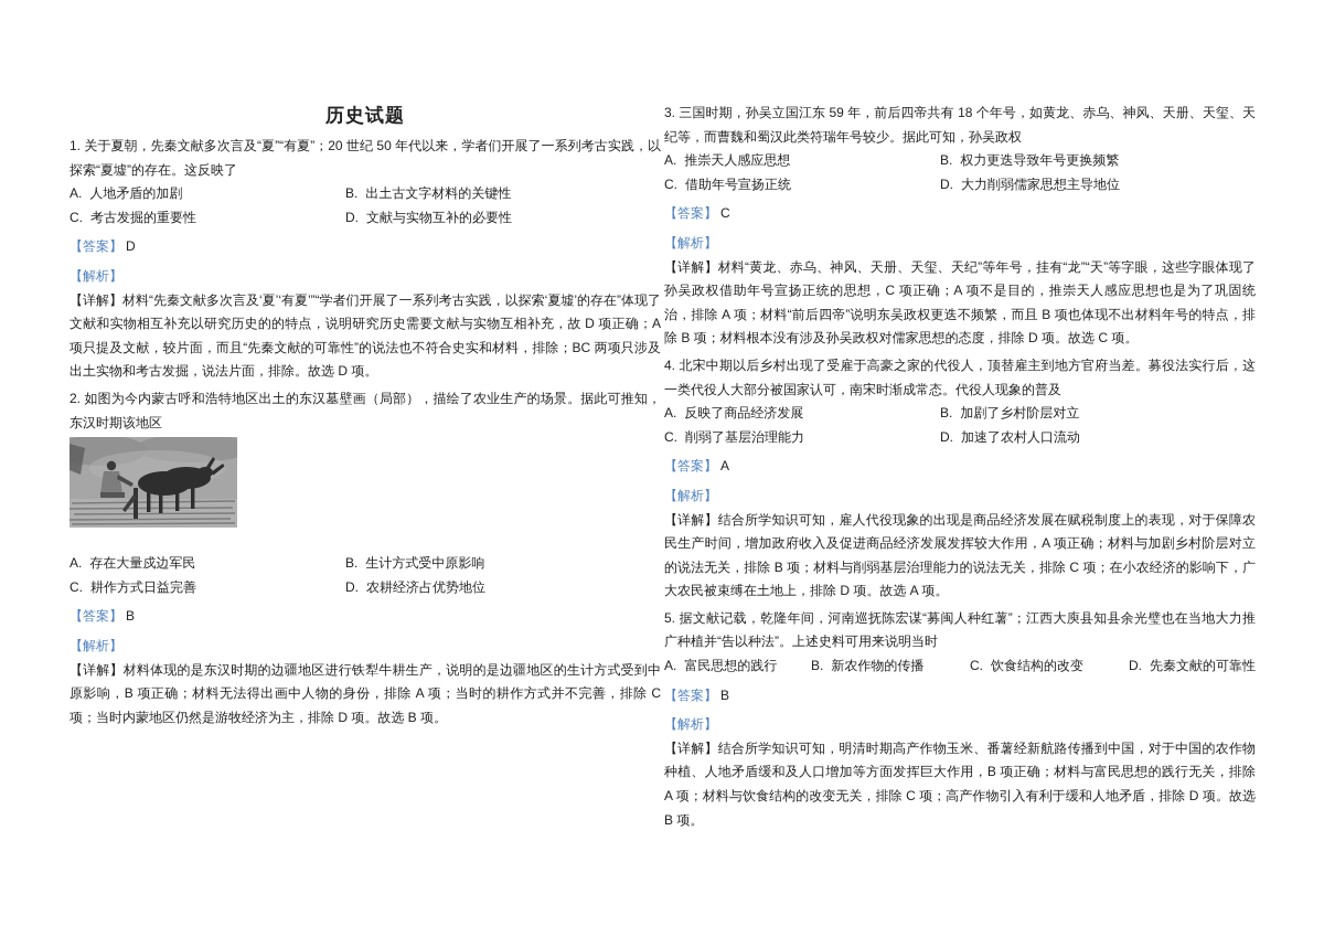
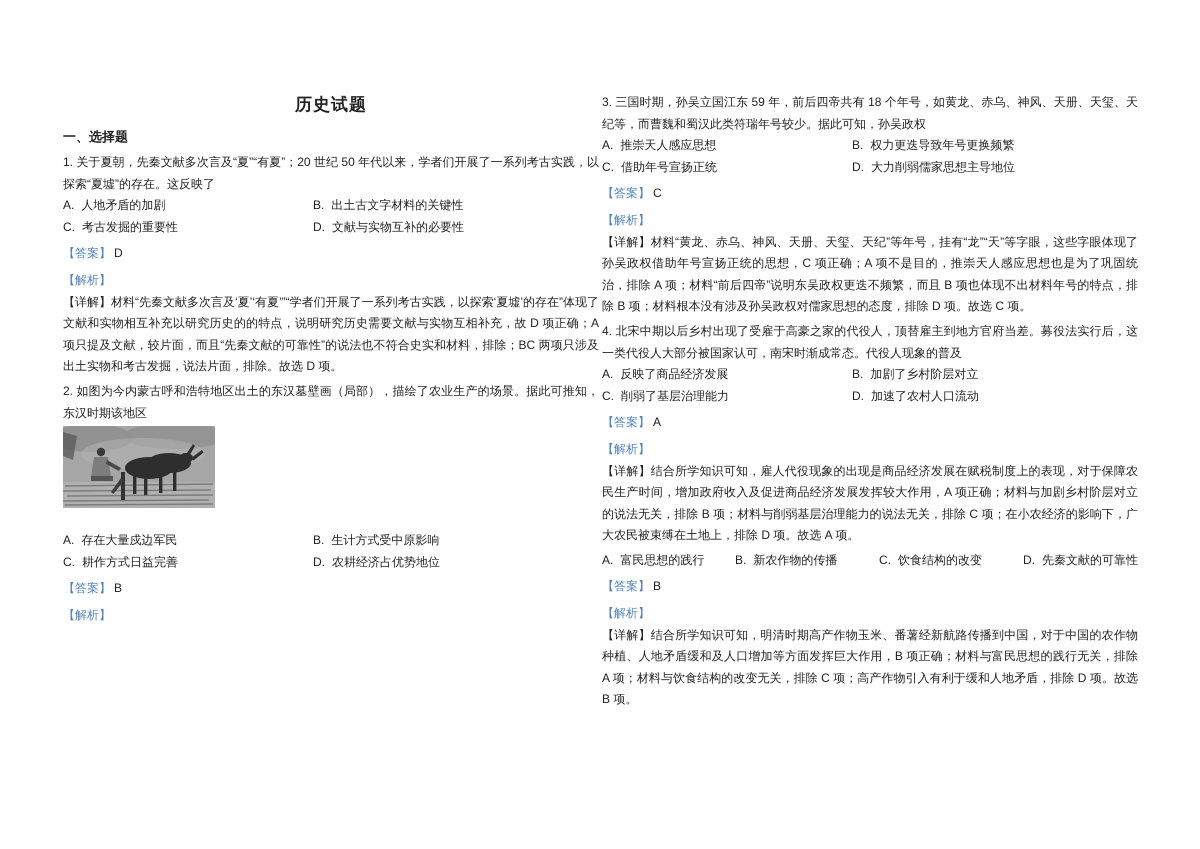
  历史试题
+ 一、选择题
  1. 关于夏朝，先秦文献多次言及“夏”“有夏”；20 世纪 50 年代以来，学者们开展了一系列考古实践，以探索“夏墟”的存在。这反映了
  A.
  人地矛盾的加剧
  B.
  出土古文字材料的关键性
  C.
  考古发掘的重要性
  D.
  文献与实物互补的必要性
  【答案】 D
  【解析】
  【详解】材料“先秦文献多次言及‘夏’‘有夏’”“学者们开展了一系列考古实践，以探索‘夏墟’的存在”体现了文献和实物相互补充以研究历史的的特点，说明研究历史需要文献与实物互相补充，故 D 项正确；A 项只提及文献，较片面，而且“先秦文献的可靠性”的说法也不符合史实和材料，排除；BC 两项只涉及出土实物和考古发掘，说法片面，排除。故选 D 项。
  2. 如图为今内蒙古呼和浩特地区出土的东汉墓壁画（局部），描绘了农业生产的场景。据此可推知，东汉时期该地区
  A.
  存在大量戍边军民
  B.
  生计方式受中原影响
  C.
  耕作方式日益完善
  D.
  农耕经济占优势地位
  【答案】 B
  【解析】
- 【详解】材料体现的是东汉时期的边疆地区进行铁犁牛耕生产，说明的是边疆地区的生计方式受到中原影响，B 项正确；材料无法得出画中人物的身份，排除 A 项；当时的耕作方式并不完善，排除 C 项；当时内蒙地区仍然是游牧经济为主，排除 D 项。故选 B 项。
  3. 三国时期，孙吴立国江东 59 年，前后四帝共有 18 个年号，如黄龙、赤乌、神风、天册、天玺、天纪等，而曹魏和蜀汉此类符瑞年号较少。据此可知，孙吴政权
  A.
  推崇天人感应思想
  B.
  权力更迭导致年号更换频繁
  C.
  借助年号宣扬正统
  D.
  大力削弱儒家思想主导地位
  【答案】 C
  【解析】
  【详解】材料“黄龙、赤乌、神风、天册、天玺、天纪”等年号，挂有“龙”“天”等字眼，这些字眼体现了孙吴政权借助年号宣扬正统的思想，C 项正确；A 项不是目的，推崇天人感应思想也是为了巩固统治，排除 A 项；材料“前后四帝”说明东吴政权更迭不频繁，而且 B 项也体现不出材料年号的特点，排除 B 项；材料根本没有涉及孙吴政权对儒家思想的态度，排除 D 项。故选 C 项。
  4. 北宋中期以后乡村出现了受雇于高豪之家的代役人，顶替雇主到地方官府当差。募役法实行后，这一类代役人大部分被国家认可，南宋时渐成常态。代役人现象的普及
  A.
  反映了商品经济发展
  B.
  加剧了乡村阶层对立
  C.
  削弱了基层治理能力
  D.
  加速了农村人口流动
  【答案】 A
  【解析】
  【详解】结合所学知识可知，雇人代役现象的出现是商品经济发展在赋税制度上的表现，对于保障农民生产时间，增加政府收入及促进商品经济发展发挥较大作用，A 项正确；材料与加剧乡村阶层对立的说法无关，排除 B 项；材料与削弱基层治理能力的说法无关，排除 C 项；在小农经济的影响下，广大农民被束缚在土地上，排除 D 项。故选 A 项。
- 5. 据文献记载，乾隆年间，河南巡抚陈宏谋“募闽人种红薯”；江西大庾县知县余光璧也在当地大力推广种植并“告以种法”。上述史料可用来说明当时
  A.
  富民思想的践行
  B.
  新农作物的传播
  C.
  饮食结构的改变
  D.
  先秦文献的可靠性
  【答案】 B
  【解析】
  【详解】结合所学知识可知，明清时期高产作物玉米、番薯经新航路传播到中国，对于中国的农作物种植、人地矛盾缓和及人口增加等方面发挥巨大作用，B 项正确；材料与富民思想的践行无关，排除 A 项；材料与饮食结构的改变无关，排除 C 项；高产作物引入有利于缓和人地矛盾，排除 D 项。故选 B 项。
